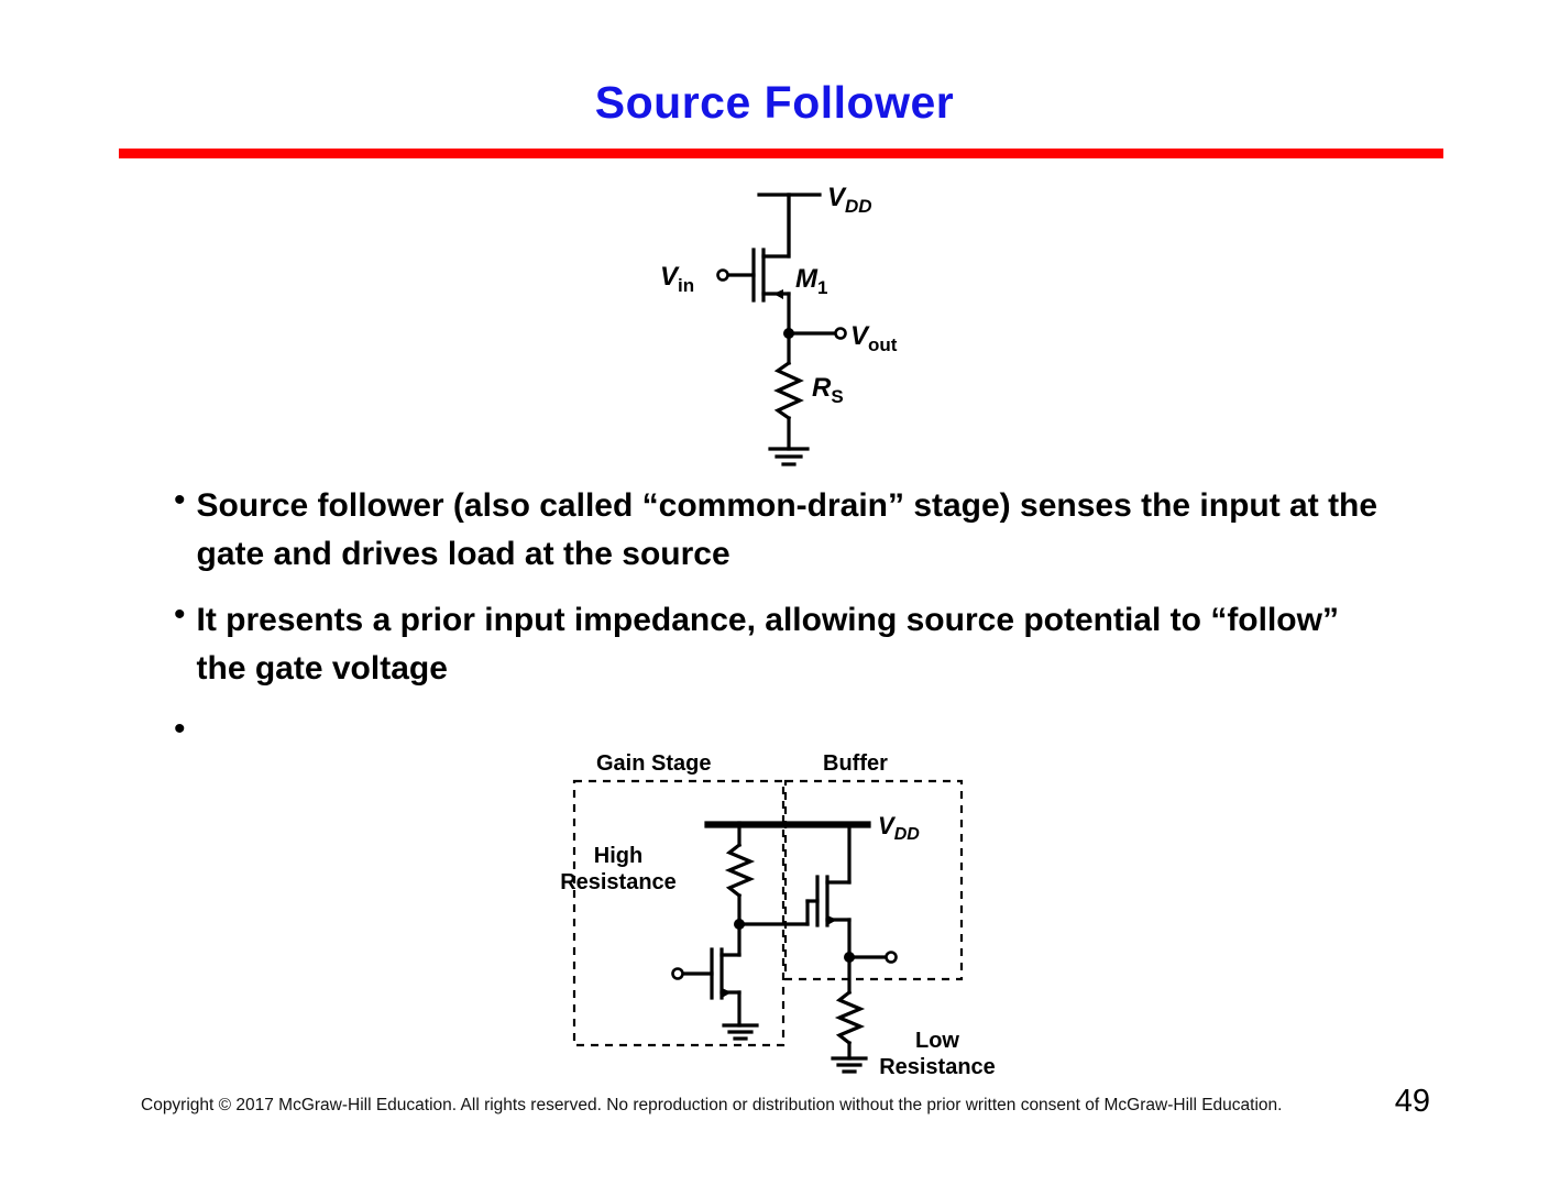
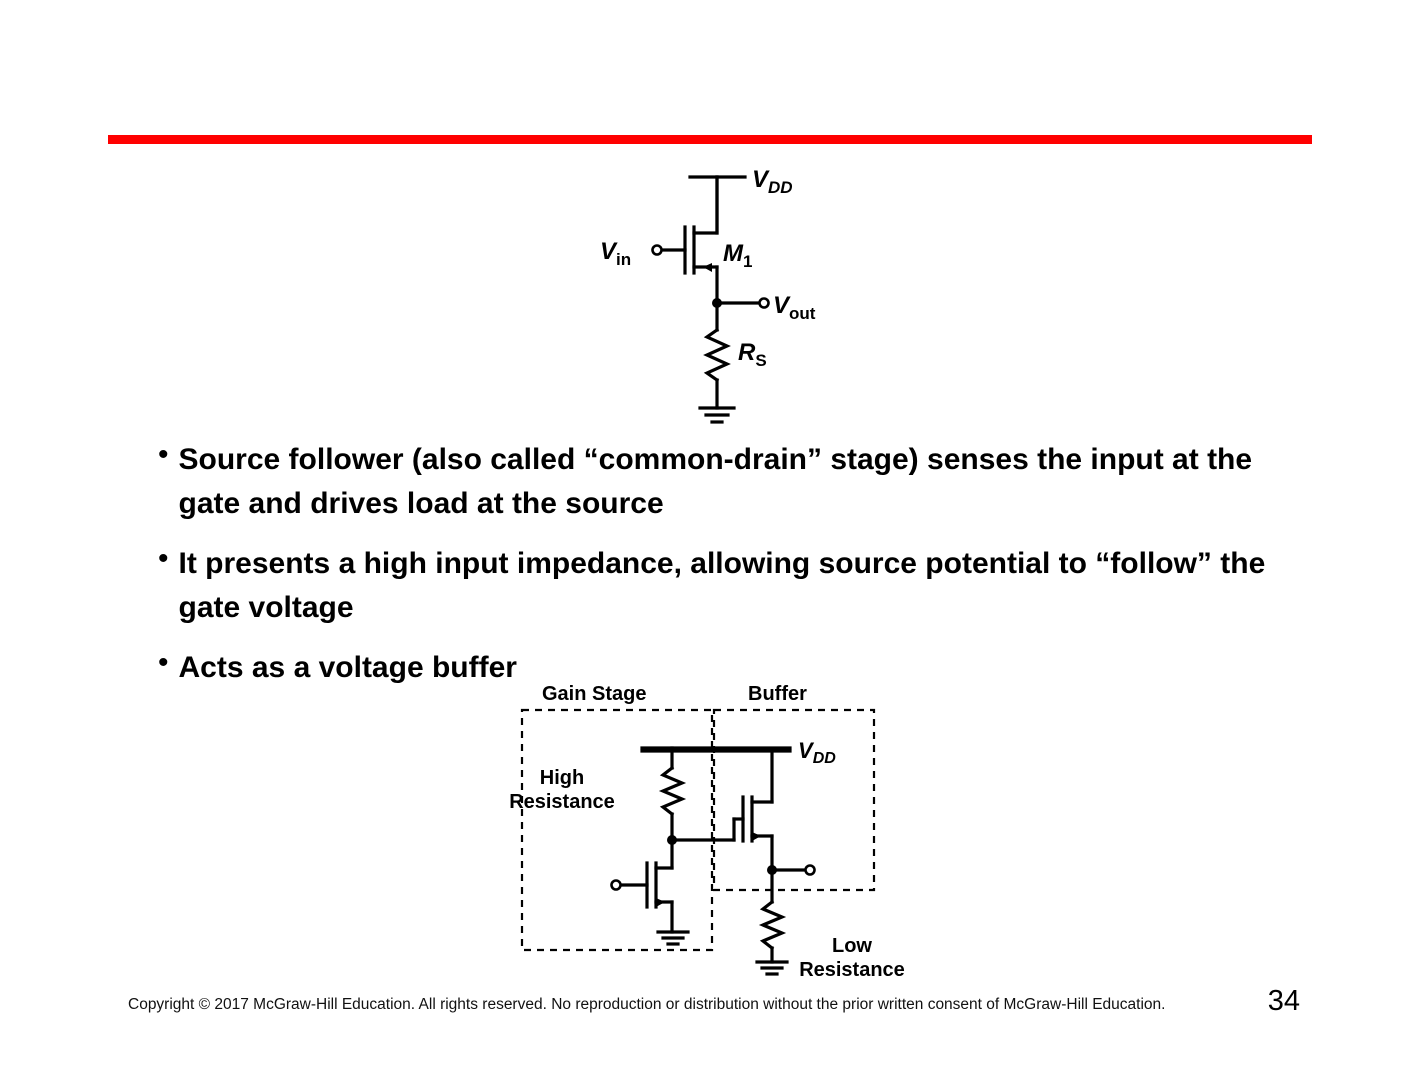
- Source Follower
  VDD
  Vin
  M1
  Vout
  RS
  •
  Source follower (also called “common-drain” stage) senses the input at the gate and drives load at the source
  •
- It presents a prior input impedance, allowing source potential to “follow” the gate voltage
+ It presents a high input impedance, allowing source potential to “follow” the gate voltage
  •
+ Acts as a voltage buffer
  Gain Stage
  Buffer
  High
  Resistance
  Low
  Resistance
  VDD
  Copyright © 2017 McGraw-Hill Education. All rights reserved. No reproduction or distribution without the prior written consent of McGraw-Hill Education.
- 49
+ 34
